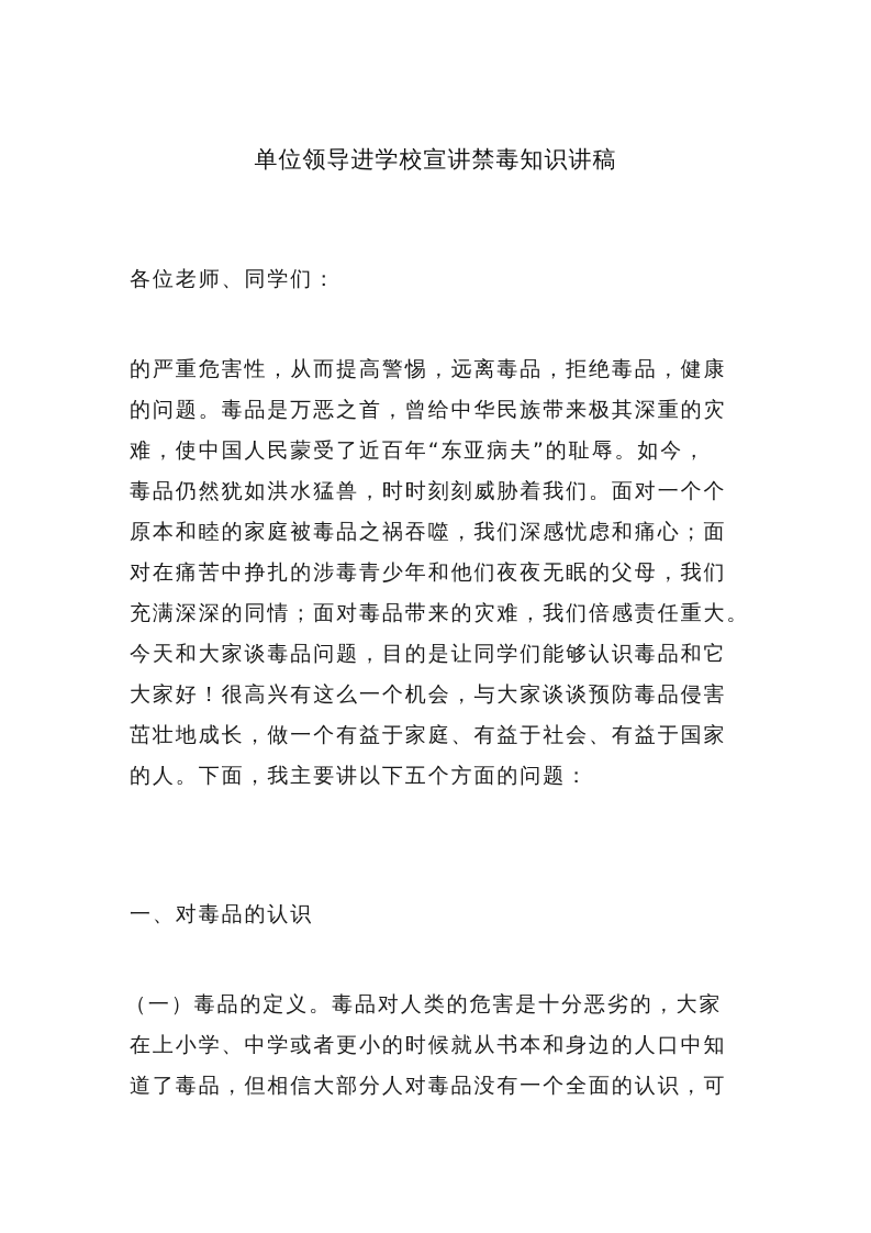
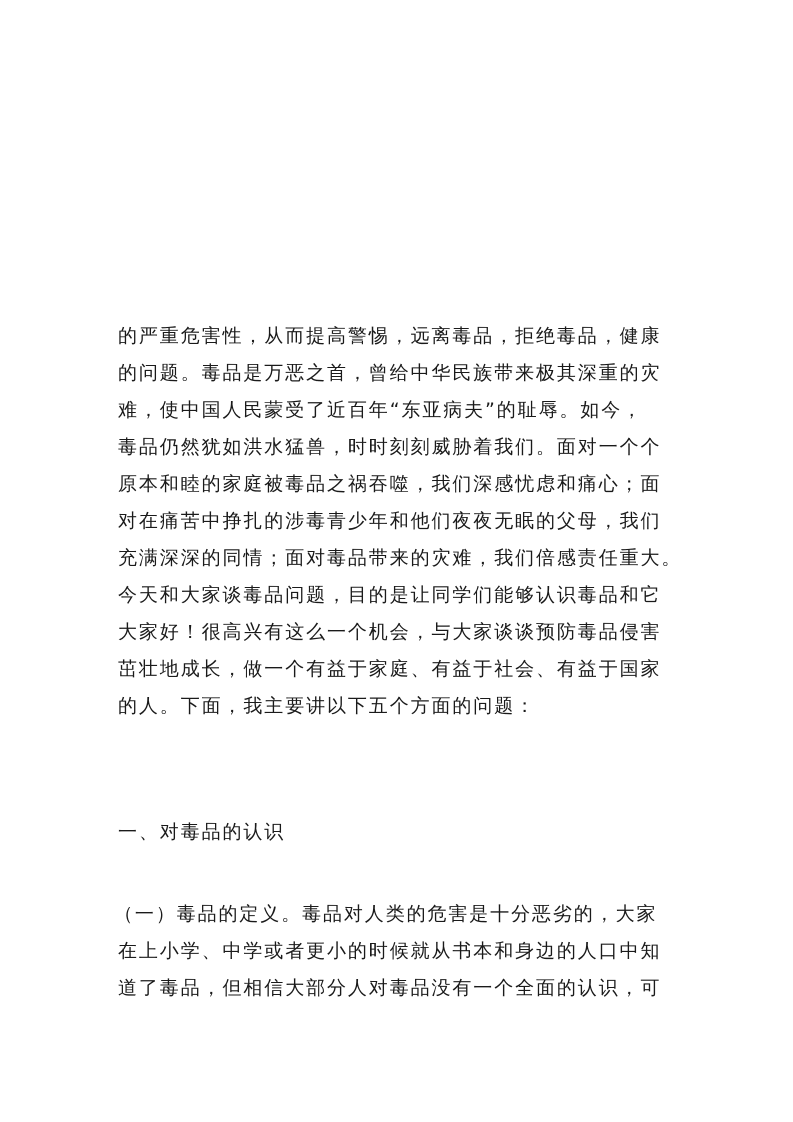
- 单位领导进学校宣讲禁毒知识讲稿
- 各位老师、同学们：
  的严重危害性，从而提高警惕，远离毒品，拒绝毒品，健康
  的问题。毒品是万恶之首，曾给中华民族带来极其深重的灾
  难，使中国人民蒙受了近百年“东亚病夫”的耻辱。如今，
  毒品仍然犹如洪水猛兽，时时刻刻威胁着我们。面对一个个
  原本和睦的家庭被毒品之祸吞噬，我们深感忧虑和痛心；面
  对在痛苦中挣扎的涉毒青少年和他们夜夜无眠的父母，我们
  充满深深的同情；面对毒品带来的灾难，我们倍感责任重大。
  今天和大家谈毒品问题，目的是让同学们能够认识毒品和它
  大家好！很高兴有这么一个机会，与大家谈谈预防毒品侵害
  茁壮地成长，做一个有益于家庭、有益于社会、有益于国家
  的人。下面，我主要讲以下五个方面的问题：
  一、对毒品的认识
  （一）毒品的定义。毒品对人类的危害是十分恶劣的，大家
  在上小学、中学或者更小的时候就从书本和身边的人口中知
  道了毒品，但相信大部分人对毒品没有一个全面的认识，可
